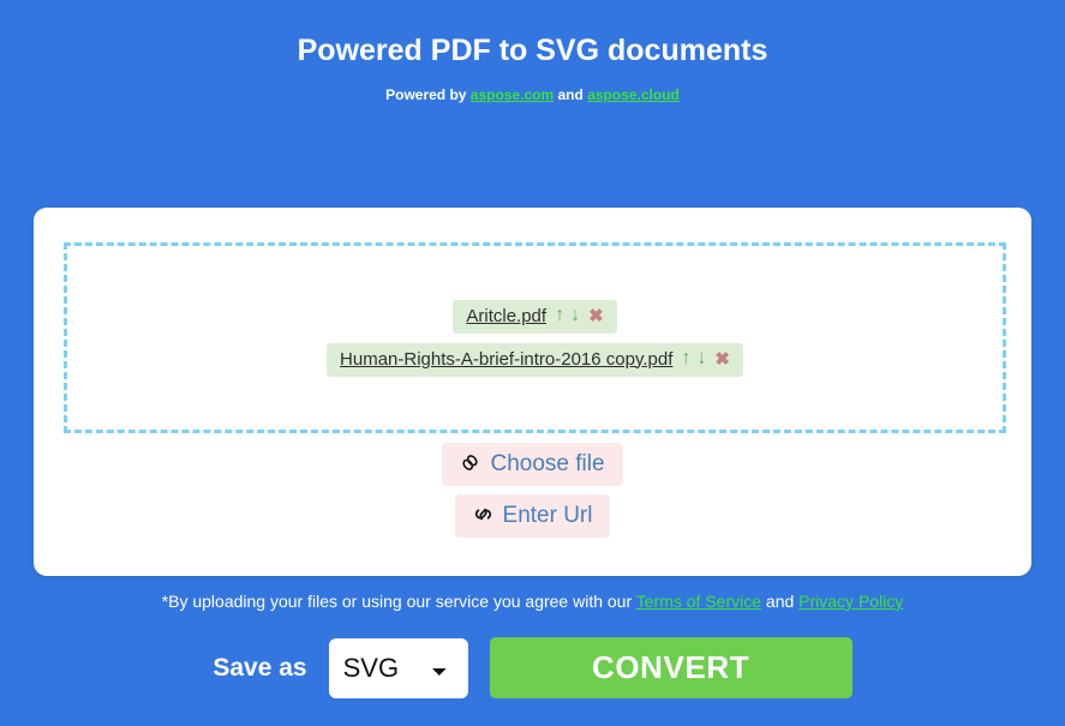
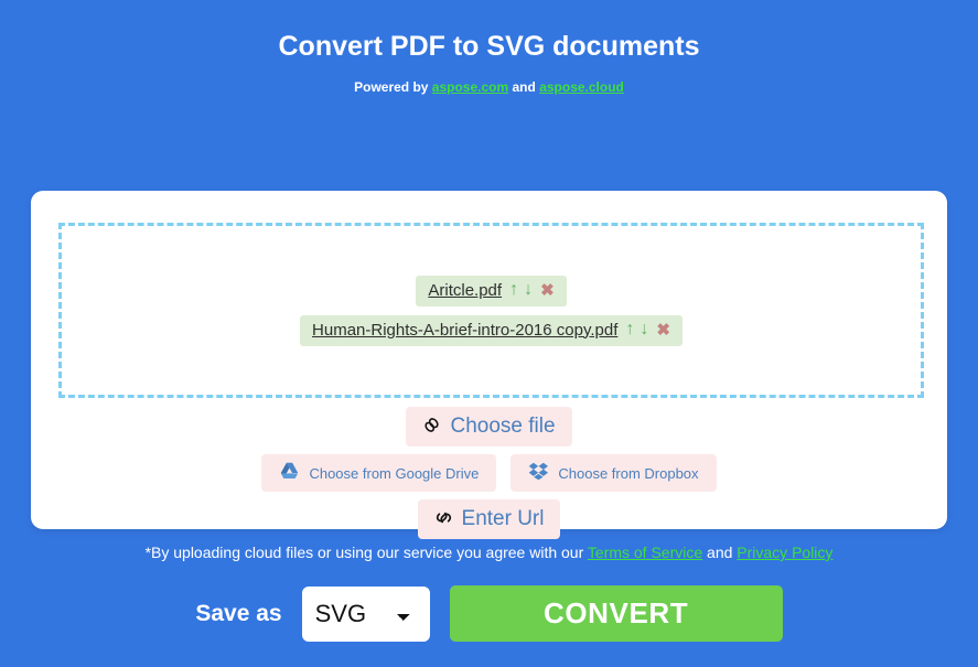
- Powered PDF to SVG documents
+ Convert PDF to SVG documents
  Powered by aspose.com and aspose.cloud
  Aritcle.pdf
  ↑
  ↓
  ✖
  Human-Rights-A-brief-intro-2016 copy.pdf
  ↑
  ↓
  ✖
  Choose file
+ Choose from Google Drive
+ Choose from Dropbox
  Enter Url
- *By uploading your files or using our service you agree with our Terms of Service and Privacy Policy
+ *By uploading cloud files or using our service you agree with our Terms of Service and Privacy Policy
  Save as
  SVG
  CONVERT
